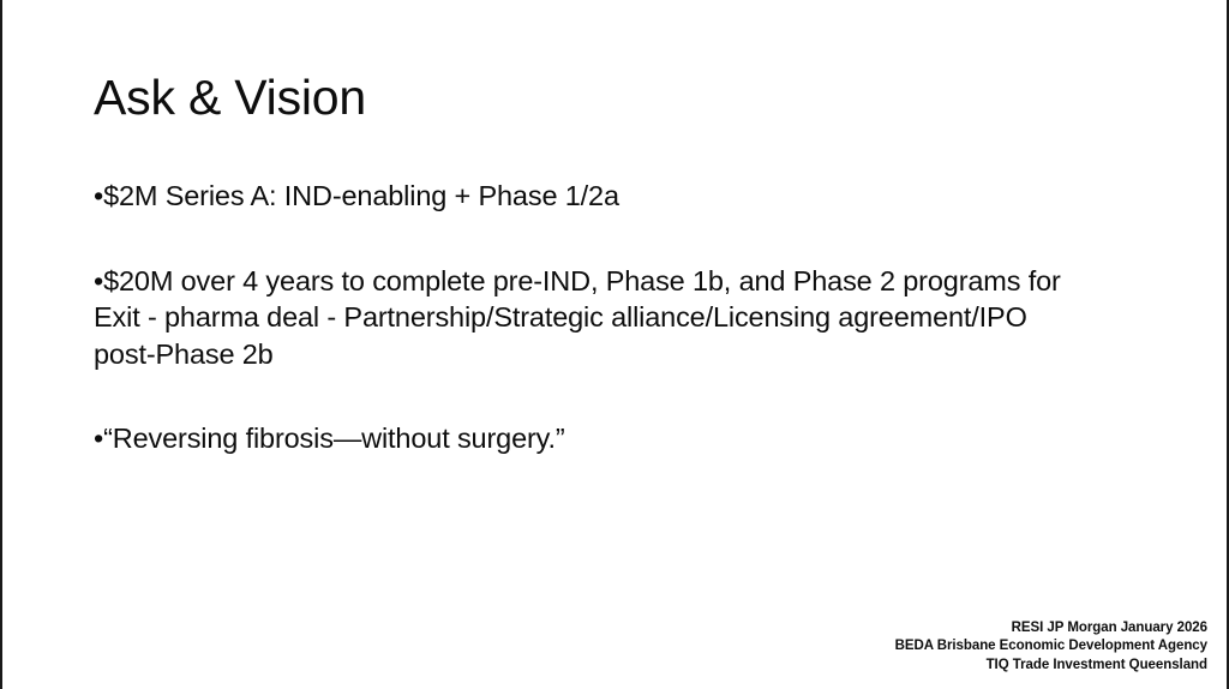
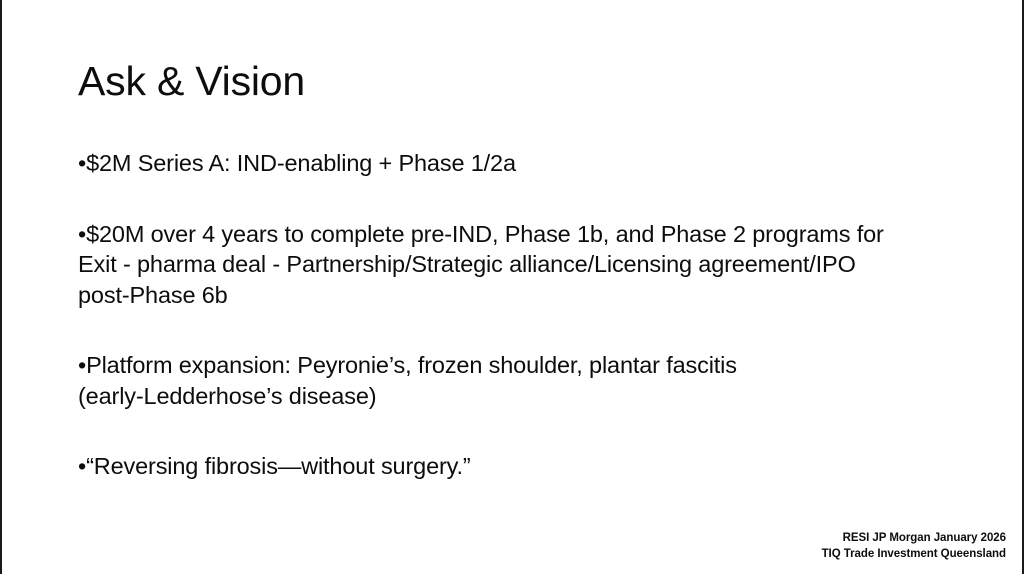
  Ask & Vision
  •$2M Series A: IND-enabling + Phase 1/2a
  •$20M over 4 years to complete pre-IND, Phase 1b, and Phase 2 programs for
  Exit - pharma deal - Partnership/Strategic alliance/Licensing agreement/IPO
- post-Phase 2b
+ post-Phase 6b
+ •Platform expansion: Peyronie’s, frozen shoulder, plantar fascitis
+ (early-Ledderhose’s disease)
  •“Reversing fibrosis—without surgery.”
  RESI JP Morgan January 2026
- BEDA Brisbane Economic Development Agency
  TIQ Trade Investment Queensland
